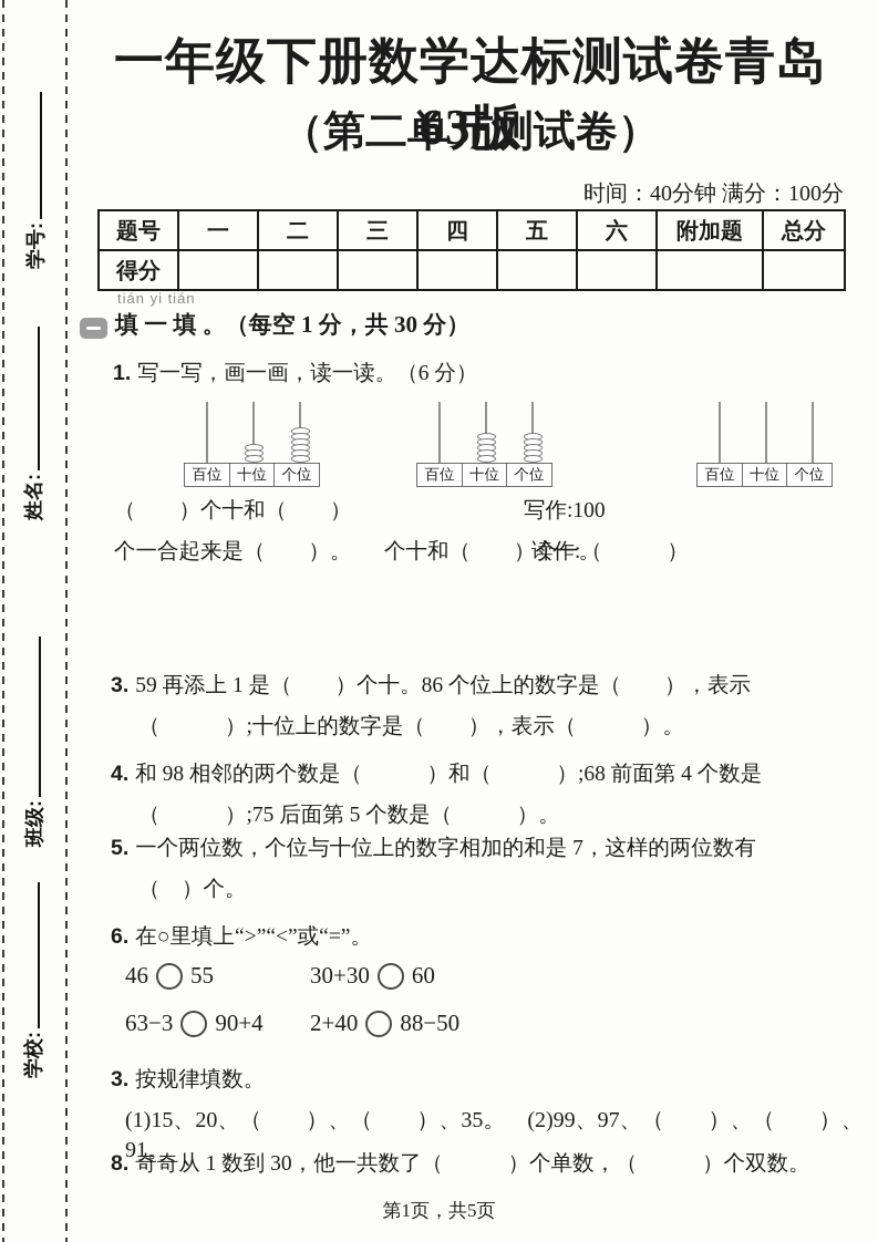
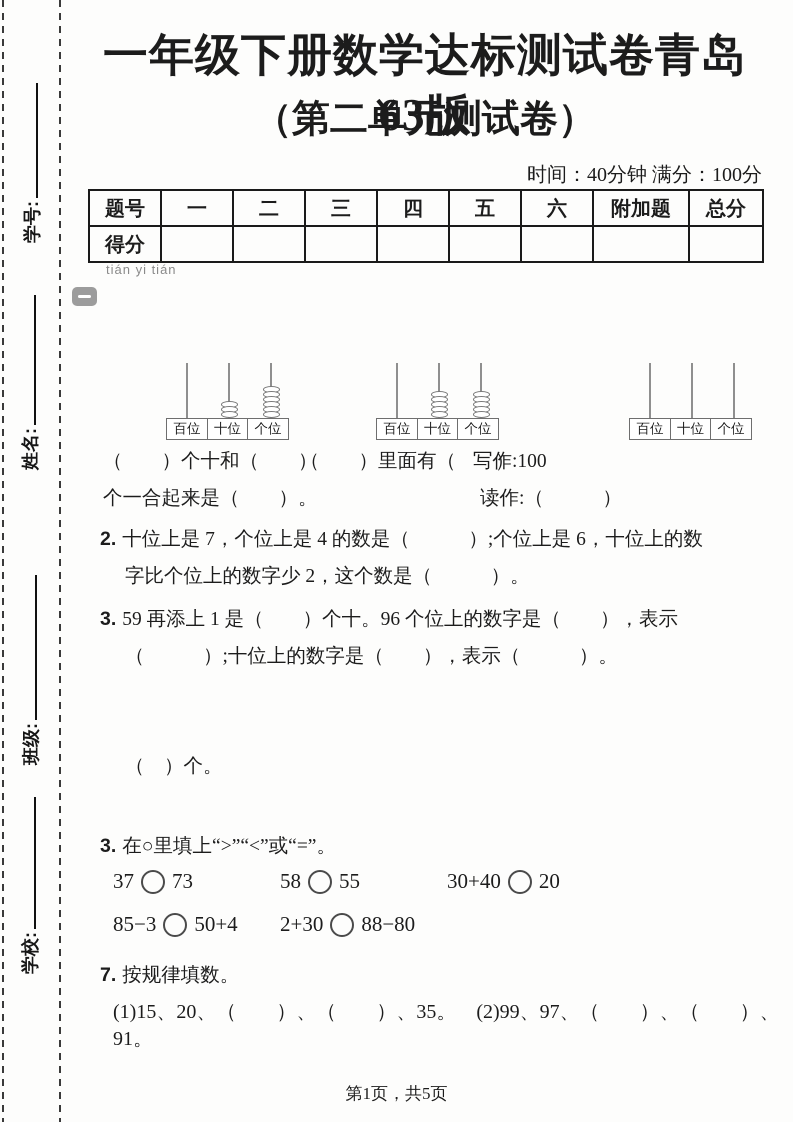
  一年级下册数学达标测试卷青岛63版
  （第二单元测试卷）
  时间：40分钟 满分：100分
  题号	一	二	三	四	五	六	附加题	总分
  得分
  tián yi tián
- 填 一 填 。（每空 1 分，共 30 分）
- 1. 写一写，画一画，读一读。（6 分）
  百位
  十位
  个位
  百位
  十位
  个位
  百位
  十位
  个位
  （ ）个十和（ ）
+ （ ）里面有（ ）
  写作:100
  个一合起来是（ ）。
- 个十和（ ）个一。
  读作:（ ）
+ 2. 十位上是 7，个位上是 4 的数是（ ）;个位上是 6，十位上的数
+ 字比个位上的数字少 2，这个数是（ ）。
- 3. 59 再添上 1 是（ ）个十。86 个位上的数字是（ ），表示
+ 3. 59 再添上 1 是（ ）个十。96 个位上的数字是（ ），表示
  （ ）;十位上的数字是（ ），表示（ ）。
- 4. 和 98 相邻的两个数是（ ）和（ ）;68 前面第 4 个数是
- （ ）;75 后面第 5 个数是（ ）。
- 5. 一个两位数，个位与十位上的数字相加的和是 7，这样的两位数有
  （ ）个。
- 6. 在○里填上“>”“<”或“=”。
+ 3. 在○里填上“>”“<”或“=”。
+ 37
+ 73
- 46
+ 58
  55
- 30+30
+ 30+40
- 60
+ 20
- 63−3
+ 85−3
- 90+4
+ 50+4
- 2+40
+ 2+30
- 88−50
+ 88−80
- 3. 按规律填数。
+ 7. 按规律填数。
  (1)15、20、（ ）、（ ）、35。 (2)99、97、（ ）、（ ）、91。
- 8. 奇奇从 1 数到 30，他一共数了（ ）个单数，（ ）个双数。
  第1页，共5页
